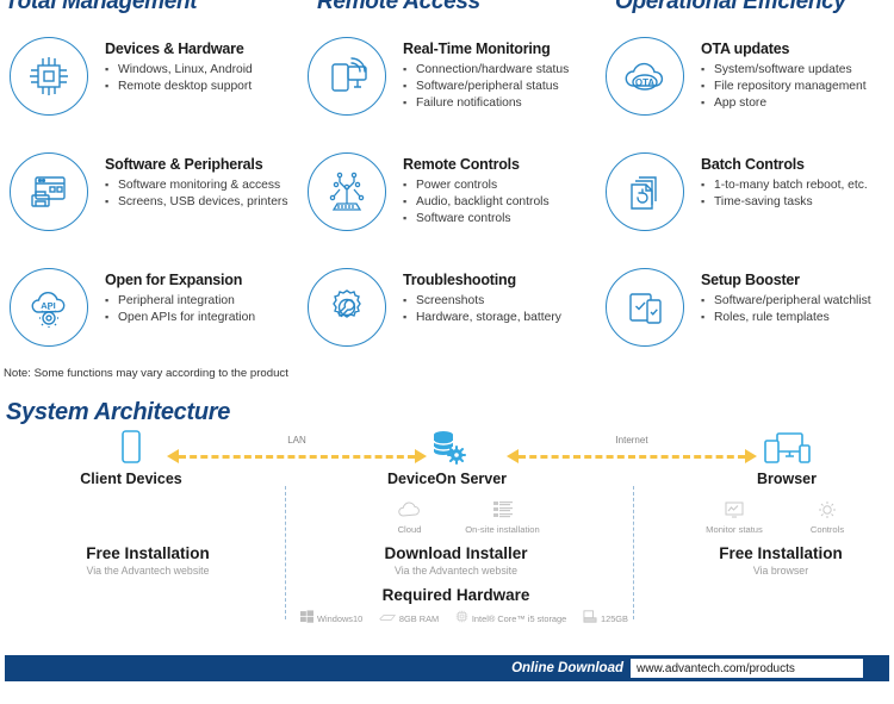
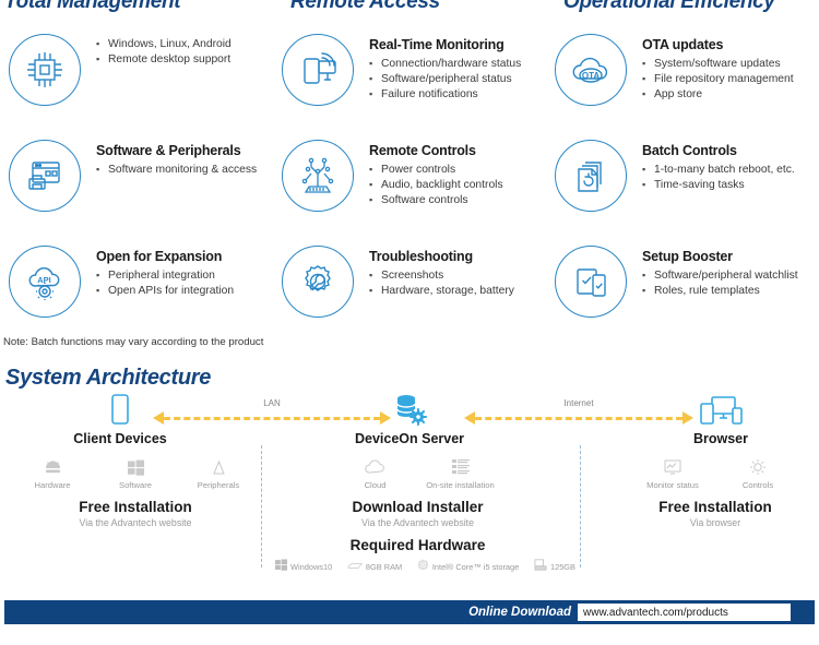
  Total Management
  Remote Access
  Operational Efficiency
- Devices & Hardware
  Windows, Linux, Android
  Remote desktop support
  Real-Time Monitoring
  Connection/hardware status
  Software/peripheral status
  Failure notifications
  OTA
  OTA updates
  System/software updates
  File repository management
  App store
  Software & Peripherals
  Software monitoring & access
- Screens, USB devices, printers
  Remote Controls
  Power controls
  Audio, backlight controls
  Software controls
  Batch Controls
  1-to-many batch reboot, etc.
  Time-saving tasks
  API
  Open for Expansion
  Peripheral integration
  Open APIs for integration
  Troubleshooting
  Screenshots
  Hardware, storage, battery
  Setup Booster
  Software/peripheral watchlist
  Roles, rule templates
- Note: Some functions may vary according to the product
+ Note: Batch functions may vary according to the product
  System Architecture
  Client Devices
  DeviceOn Server
  Browser
  LAN
  Internet
+ Hardware
+ Software
+ Peripherals
  Cloud
  On-site installation
  Monitor status
  Controls
  Free Installation
  Via the Advantech website
  Download Installer
  Via the Advantech website
  Free Installation
  Via browser
  Required Hardware
  Windows10
  8GB RAM
  Intel® Core™ i5 storage
  125GB
  Online Download
  www.advantech.com/products
